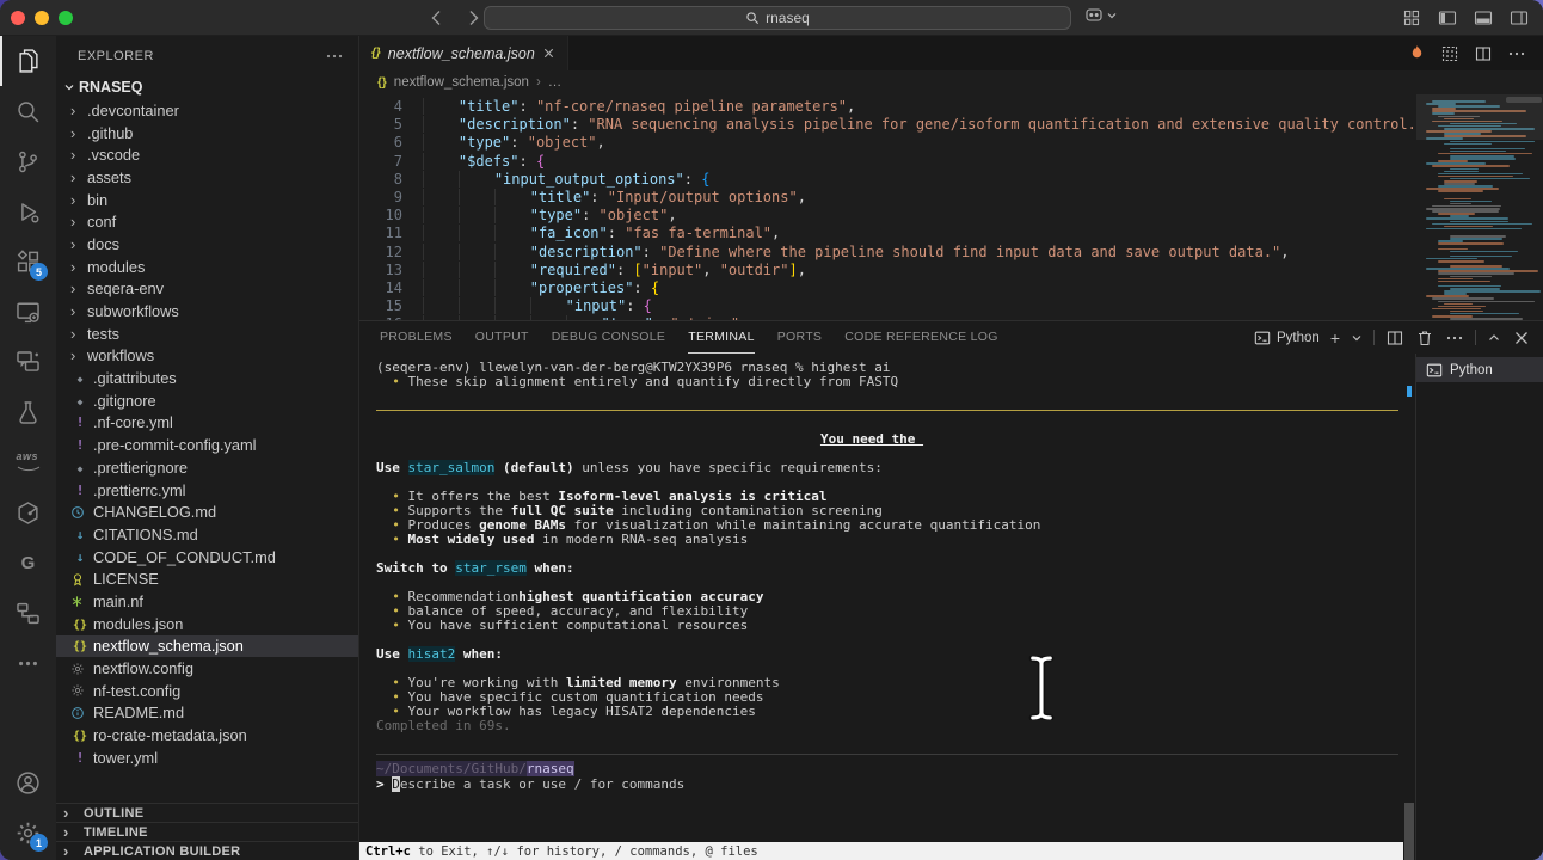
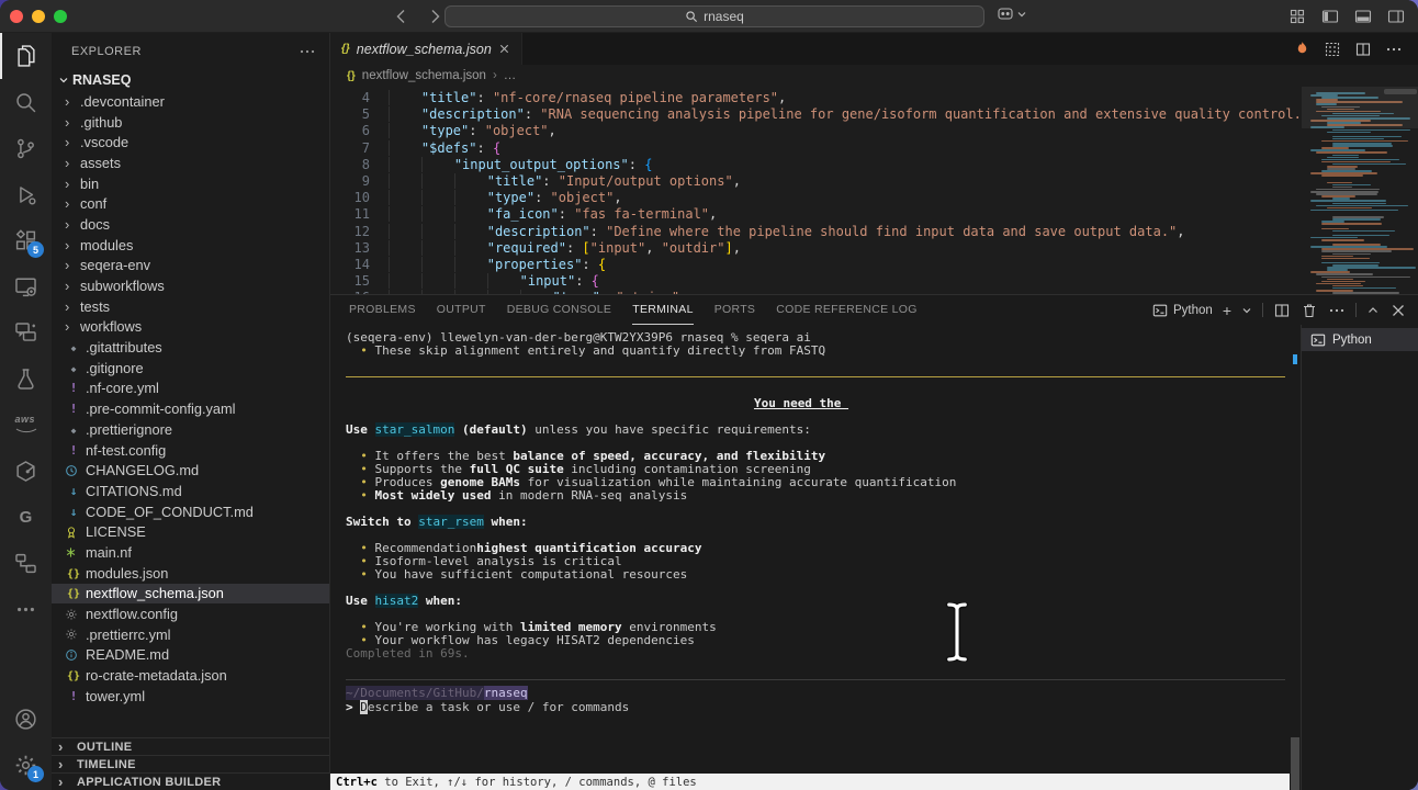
  rnaseq
  5
  aws
  G
  1
  EXPLORER
  RNASEQ
  ›
  .devcontainer
  ›
  .github
  ›
  .vscode
  ›
  assets
  ›
  bin
  ›
  conf
  ›
  docs
  ›
  modules
  ›
  seqera-env
  ›
  subworkflows
  ›
  tests
  ›
  workflows
  ◆
  .gitattributes
  ◆
  .gitignore
  !
  .nf-core.yml
  !
  .pre-commit-config.yaml
  ◆
  .prettierignore
  !
- .prettierrc.yml
+ nf-test.config
  CHANGELOG.md
  ↓
  CITATIONS.md
  ↓
  CODE_OF_CONDUCT.md
  LICENSE
  main.nf
  {}
  modules.json
  {}
  nextflow_schema.json
  nextflow.config
- nf-test.config
+ .prettierrc.yml
  README.md
  {}
  ro-crate-metadata.json
  !
  tower.yml
  ›
  OUTLINE
  ›
  TIMELINE
  ›
  APPLICATION BUILDER
  {}
  nextflow_schema.json
  {}
  nextflow_schema.json
  ›
  …
  4
  "title": "nf-core/rnaseq pipeline parameters",
  5
  "description": "RNA sequencing analysis pipeline for gene/isoform quantification and extensive quality control.
  6
  "type": "object",
  7
  "$defs": {
  8
  "input_output_options": {
  9
  "title": "Input/output options",
  10
  "type": "object",
  11
  "fa_icon": "fas fa-terminal",
  12
  "description": "Define where the pipeline should find input data and save output data.",
  13
  "required": ["input", "outdir"],
  14
  "properties": {
  15
  "input": {
  PROBLEMS
  OUTPUT
  DEBUG CONSOLE
  TERMINAL
  PORTS
  CODE REFERENCE LOG
  Python
  +
- (seqera-env) llewelyn-van-der-berg@KTW2YX39P6 rnaseq % highest ai
+ (seqera-env) llewelyn-van-der-berg@KTW2YX39P6 rnaseq % seqera ai
  • These skip alignment entirely and quantify directly from FASTQ
  You need the
  Use star_salmon (default) unless you have specific requirements:
- • It offers the best Isoform-level analysis is critical
+ • It offers the best balance of speed, accuracy, and flexibility
  • Supports the full QC suite including contamination screening
  • Produces genome BAMs for visualization while maintaining accurate quantification
  • Most widely used in modern RNA-seq analysis
  Switch to star_rsem when:
  • Recommendationhighest quantification accuracy
- • balance of speed, accuracy, and flexibility
+ • Isoform-level analysis is critical
  • You have sufficient computational resources
  Use hisat2 when:
  • You're working with limited memory environments
- • You have specific custom quantification needs
  • Your workflow has legacy HISAT2 dependencies
  Completed in 69s.
  ~/Documents/GitHub/rnaseq
  > Describe a task or use / for commands
  Ctrl+c
  to Exit, ↑/↓ for history, / commands, @ files
  Python
